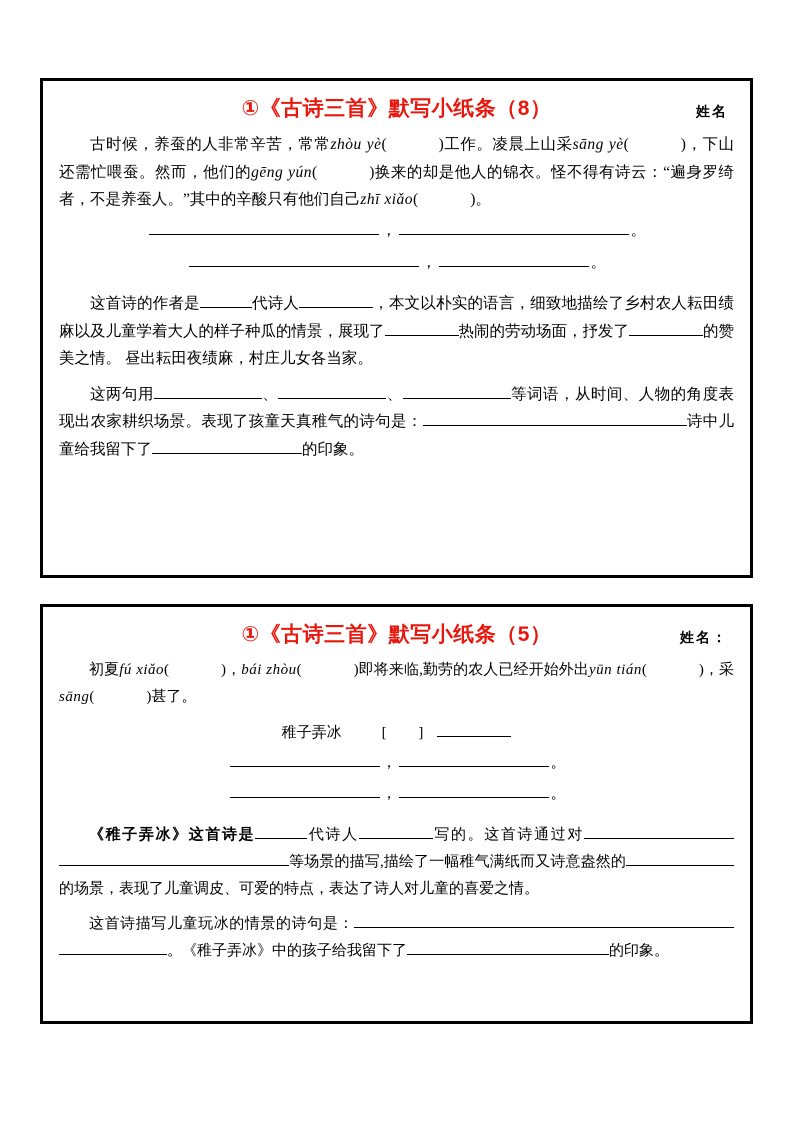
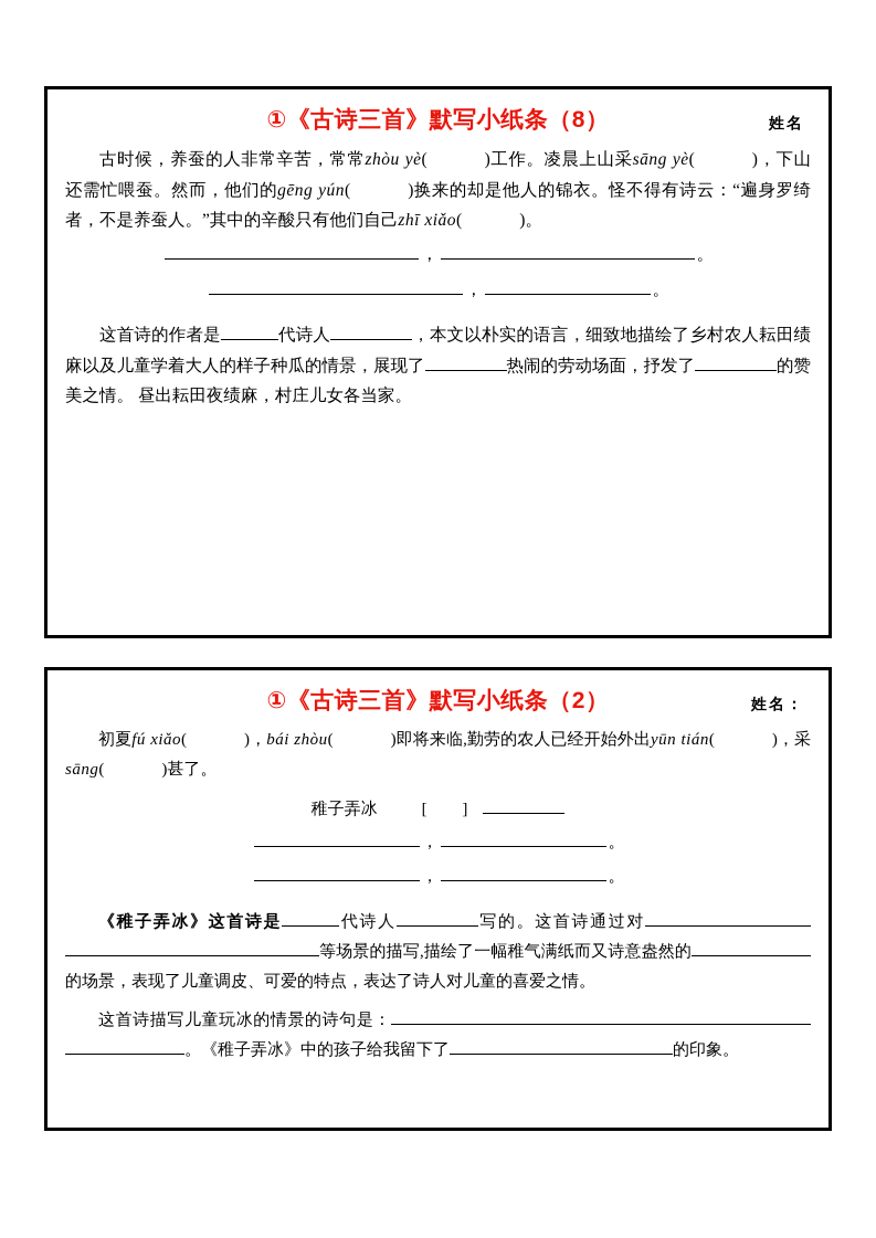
  ①《古诗三首》默写小纸条（8）
  姓名
  古时候，养蚕的人非常辛苦，常常zhòu yè( )工作。凌晨上山采sāng yè( )，下山还需忙喂蚕。然而，他们的gēng yún( )换来的却是他人的锦衣。怪不得有诗云：“遍身罗绮者，不是养蚕人。”其中的辛酸只有他们自己zhī xiǎo( )。
  ， 。
  ， 。
  这首诗的作者是 代诗人 ，本文以朴实的语言，细致地描绘了乡村农人耘田绩麻以及儿童学着大人的样子种瓜的情景，展现了 热闹的劳动场面，抒发了 的赞美之情。 昼出耘田夜绩麻，村庄儿女各当家。
- 这两句用 、 、 等词语，从时间、人物的角度表现出农家耕织场景。表现了孩童天真稚气的诗句是： 诗中儿童给我留下了 的印象。
- ①《古诗三首》默写小纸条（5）
+ ①《古诗三首》默写小纸条（2）
  姓名：
  初夏fú xiǎo( )，bái zhòu( )即将来临,勤劳的农人已经开始外出yūn tián( )，采sāng( )甚了。
  稚子弄冰 [ ]
  ， 。
  ， 。
  《稚子弄冰》这首诗是 代诗人 写的。这首诗通过对等场景的描写,描绘了一幅稚气满纸而又诗意盎然的的场景，表现了儿童调皮、可爱的特点，表达了诗人对儿童的喜爱之情。
  这首诗描写儿童玩冰的情景的诗句是：。《稚子弄冰》中的孩子给我留下了 的印象。
